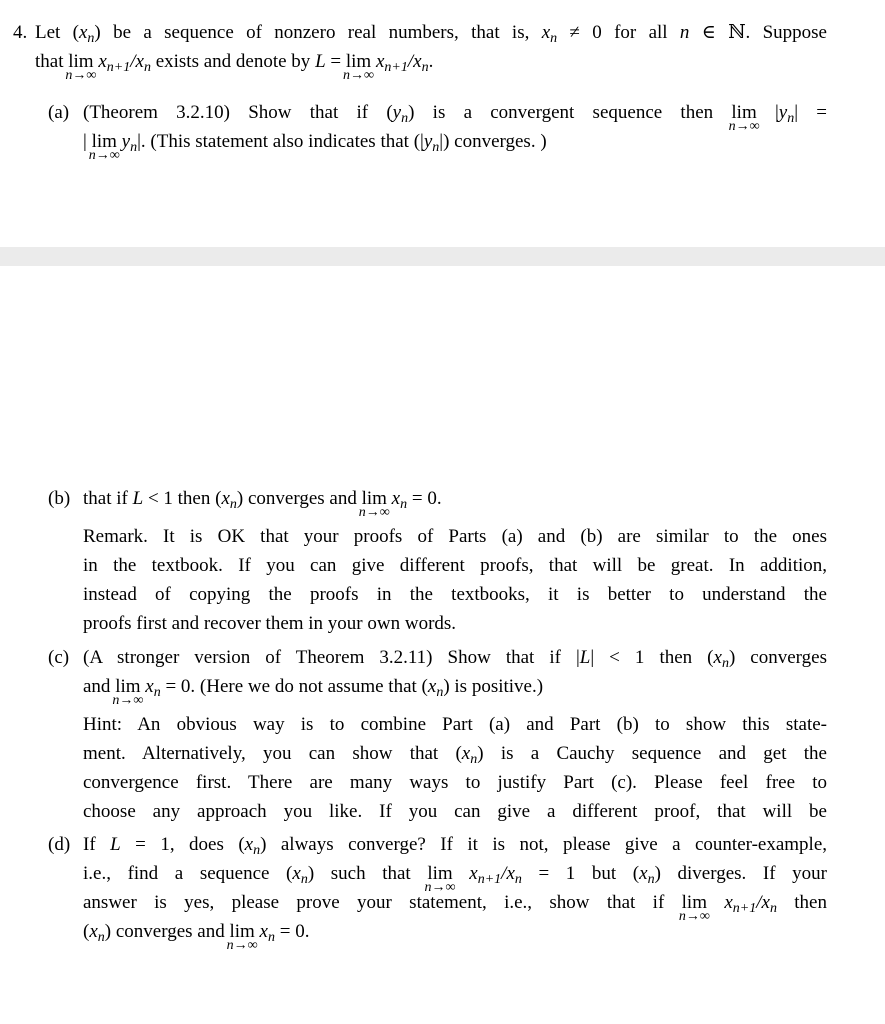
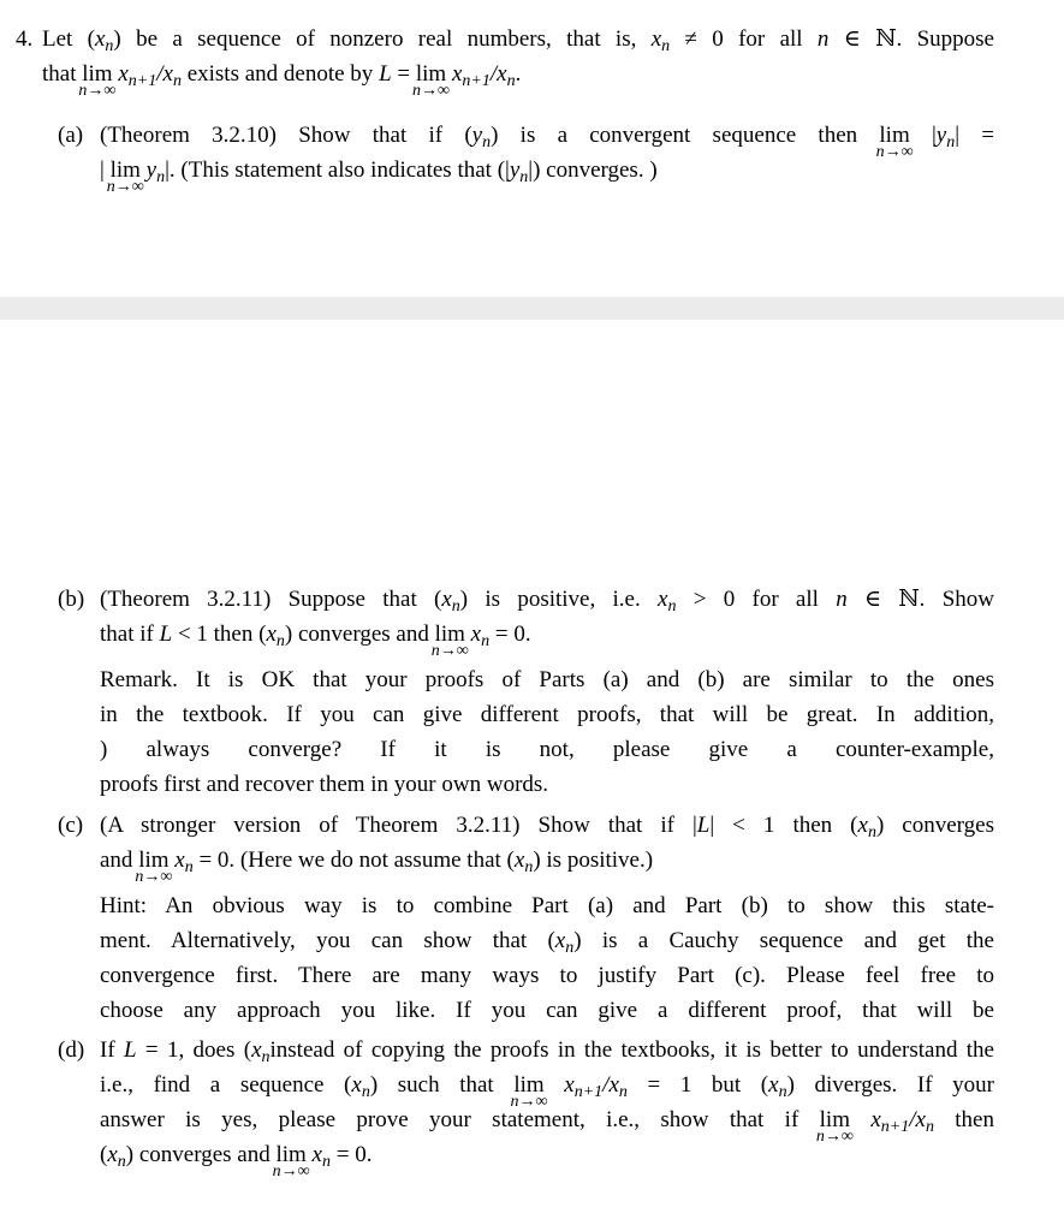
  4.
  Let (xn) be a sequence of nonzero real numbers, that is, xn ≠ 0 for all n ∈ ℕ. Suppose
  that lim
  n→∞
  xn+1/xn exists and denote by L = lim
  n→∞
  xn+1/xn.
  (a)
  (Theorem 3.2.10) Show that if (yn) is a convergent sequence then lim
  n→∞
  |yn| =
  | lim
  n→∞
  yn|. (This statement also indicates that (|yn|) converges. )
  (b)
+ (Theorem 3.2.11) Suppose that (xn) is positive, i.e. xn > 0 for all n ∈ ℕ. Show
  that if L < 1 then (xn) converges and lim
  n→∞
  xn = 0.
  Remark. It is OK that your proofs of Parts (a) and (b) are similar to the ones
  in the textbook. If you can give different proofs, that will be great. In addition,
- instead of copying the proofs in the textbooks, it is better to understand the
+ ) always converge? If it is not, please give a counter-example,
  proofs first and recover them in your own words.
  (c)
  (A stronger version of Theorem 3.2.11) Show that if |L| < 1 then (xn) converges
  and lim
  n→∞
  xn = 0. (Here we do not assume that (xn) is positive.)
  Hint: An obvious way is to combine Part (a) and Part (b) to show this state-
  ment. Alternatively, you can show that (xn) is a Cauchy sequence and get the
  convergence first. There are many ways to justify Part (c). Please feel free to
  choose any approach you like. If you can give a different proof, that will be
  (d)
- If L = 1, does (xn) always converge? If it is not, please give a counter-example,
+ If L = 1, does (xninstead of copying the proofs in the textbooks, it is better to understand the
  i.e., find a sequence (xn) such that lim
  n→∞
  xn+1/xn = 1 but (xn) diverges. If your
  answer is yes, please prove your statement, i.e., show that if lim
  n→∞
  xn+1/xn then
  (xn) converges and lim
  n→∞
  xn = 0.
